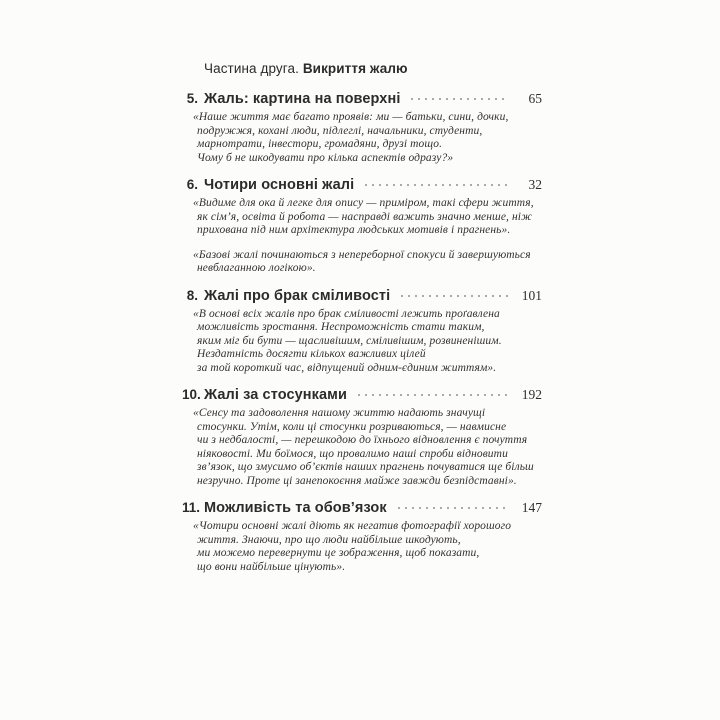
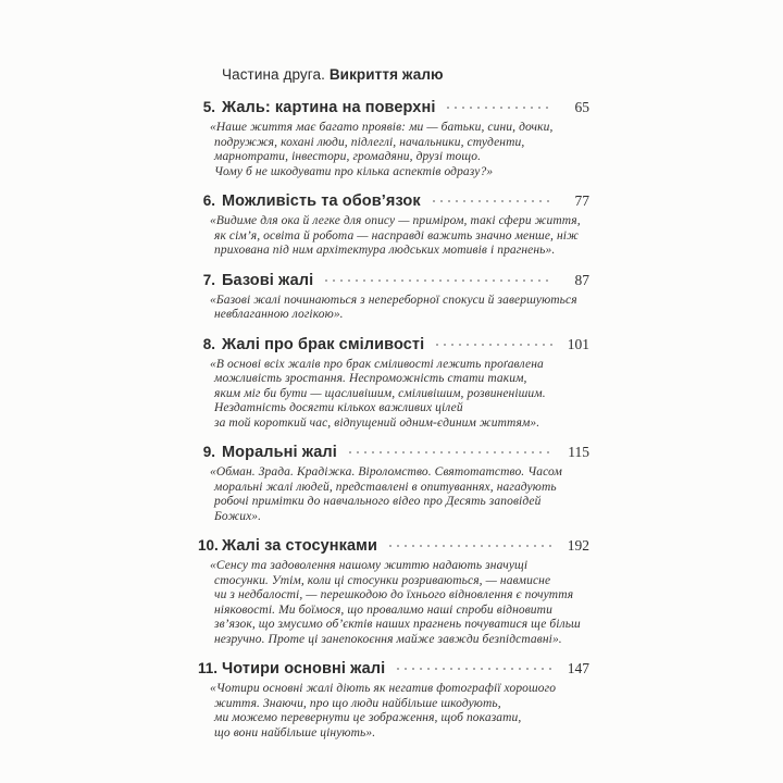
  Частина друга. Викриття жалю
  5.
  Жаль: картина на поверхні
  65
  «Наше життя має багато проявів: ми — батьки, сини, дочки,
  подружжя, кохані люди, підлеглі, начальники, студенти,
  марнотрати, інвестори, громадяни, друзі тощо.
  Чому б не шкодувати про кілька аспектів одразу?»
  6.
- Чотири основні жалі
+ Можливість та обов’язок
- 32
+ 77
  «Видиме для ока й легке для опису — приміром, такі сфери життя,
  як сім’я, освіта й робота — насправді важить значно менше, ніж
  прихована під ним архітектура людських мотивів і прагнень».
+ 7.
+ Базові жалі
+ 87
  «Базові жалі починаються з непереборної спокуси й завершуються
  невблаганною логікою».
  8.
  Жалі про брак сміливості
  101
  «В основі всіх жалів про брак сміливості лежить проґавлена
  можливість зростання. Неспроможність стати таким,
  яким міг би бути — щасливішим, сміливішим, розвиненішим.
  Нездатність досягти кількох важливих цілей
  за той короткий час, відпущений одним-єдиним життям».
+ 9.
+ Моральні жалі
+ 115
+ «Обман. Зрада. Крадіжка. Віроломство. Святотатство. Часом
+ моральні жалі людей, представлені в опитуваннях, нагадують
+ робочі примітки до навчального відео про Десять заповідей Божих».
  10.
  Жалі за стосунками
  192
  «Сенсу та задоволення нашому життю надають значущі
  стосунки. Утім, коли ці стосунки розриваються, — навмисне
  чи з недбалості, — перешкодою до їхнього відновлення є почуття
  ніяковості. Ми боїмося, що провалимо наші спроби відновити
  зв’язок, що змусимо об’єктів наших прагнень почуватися ще більш
  незручно. Проте ці занепокоєння майже завжди безпідставні».
  11.
- Можливість та обов’язок
+ Чотири основні жалі
  147
  «Чотири основні жалі діють як негатив фотографії хорошого
  життя. Знаючи, про що люди найбільше шкодують,
  ми можемо перевернути це зображення, щоб показати,
  що вони найбільше цінують».
